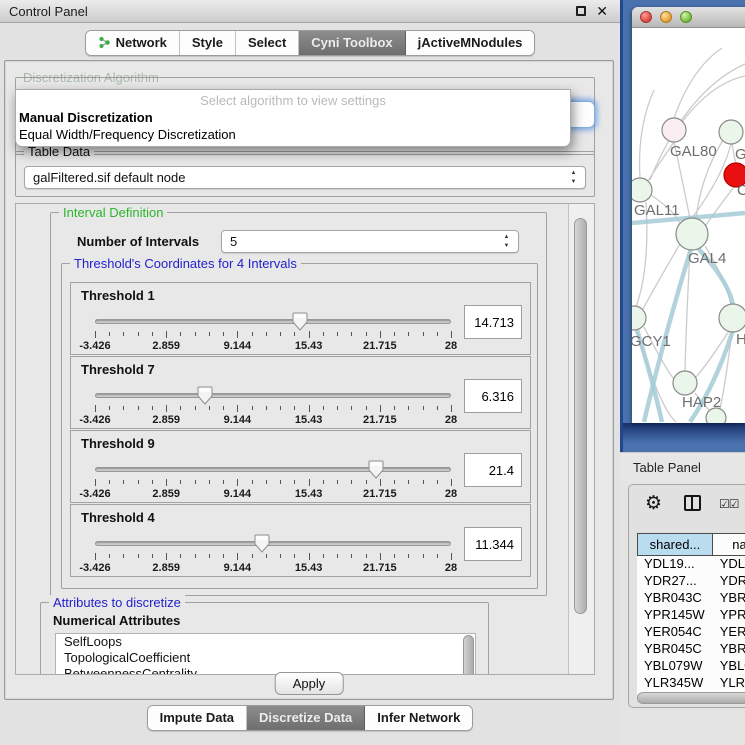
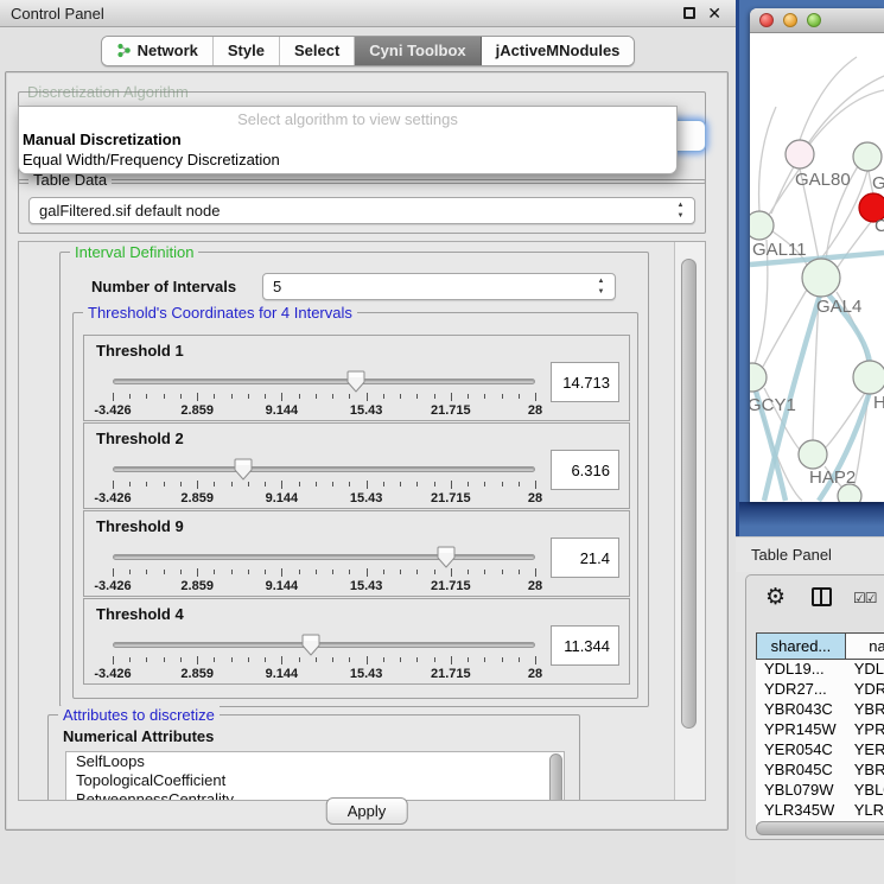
  Control Panel
  ✕
  Network
  Style
  Select
  Cyni Toolbox
  jActiveMNodules
  Discretization Algorithm
  Select algorithm to view settings
  Manual Discretization
  Equal Width/Frequency Discretization
  Table Data
  galFiltered.sif default node
  Interval Definition
  Number of Intervals
  5
  Threshold's Coordinates for 4 Intervals
  Threshold 1
  -3.426
  2.859
  9.144
  15.43
  21.715
  28
  14.713
- Threshold 7
+ Threshold 2
  -3.426
  2.859
  9.144
  15.43
  21.715
  28
  6.316
  Threshold 9
  -3.426
  2.859
  9.144
  15.43
  21.715
  28
  21.4
  Threshold 4
  -3.426
  2.859
  9.144
  15.43
  21.715
  28
  11.344
  Attributes to discretize
  Numerical Attributes
  SelfLoops
  TopologicalCoefficient
  BetweennessCentrality
  Apply
- Impute Data
- Discretize Data
- Infer Network
  GAL80
  C
  GAL11
  GAL4
  GCY1
  H
  HAP2
  Table Panel
  ⚙
  ☑☑
  shared...
  na
  YDL19...
  YDL
  YDR27...
  YDR
  YBR043C
  YBR
  YPR145W
  YPR
  YER054C
  YER
  YBR045C
  YBR
  YBL079W
  YBL
  YLR345W
  YLR
